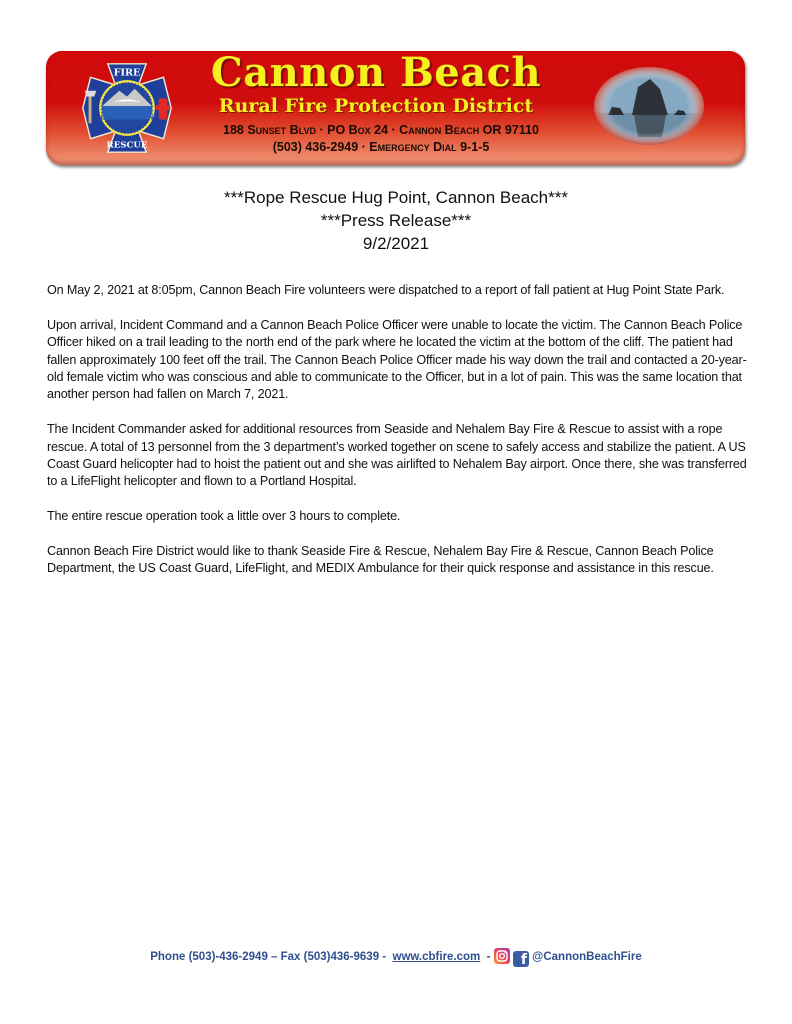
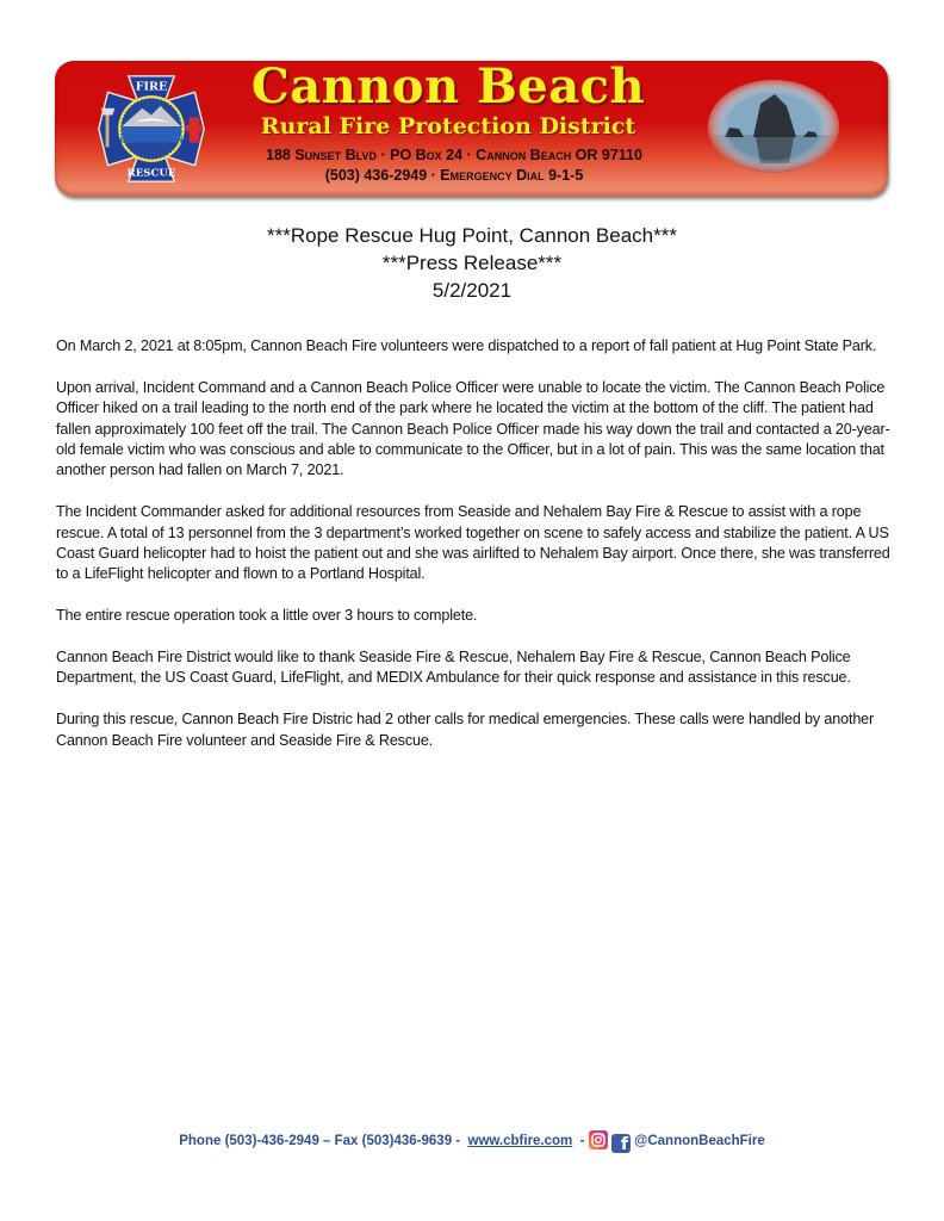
  FIRE
  RESCUE
  Cannon Beach
  Rural Fire Protection District
  188 Sunset Blvd · PO Box 24 · Cannon Beach OR 97110
  (503) 436-2949 · Emergency Dial 9-1-5
  ***Rope Rescue Hug Point, Cannon Beach***
  ***Press Release***
- 9/2/2021
+ 5/2/2021
- On May 2, 2021 at 8:05pm, Cannon Beach Fire volunteers were dispatched to a report of fall patient at Hug Point State Park.
+ On March 2, 2021 at 8:05pm, Cannon Beach Fire volunteers were dispatched to a report of fall patient at Hug Point State Park.
  Upon arrival, Incident Command and a Cannon Beach Police Officer were unable to locate the victim. The Cannon Beach Police Officer hiked on a trail leading to the north end of the park where he located the victim at the bottom of the cliff. The patient had fallen approximately 100 feet off the trail. The Cannon Beach Police Officer made his way down the trail and contacted a 20-year-old female victim who was conscious and able to communicate to the Officer, but in a lot of pain. This was the same location that another person had fallen on March 7, 2021.
  The Incident Commander asked for additional resources from Seaside and Nehalem Bay Fire & Rescue to assist with a rope rescue. A total of 13 personnel from the 3 department’s worked together on scene to safely access and stabilize the patient. A US Coast Guard helicopter had to hoist the patient out and she was airlifted to Nehalem Bay airport. Once there, she was transferred to a LifeFlight helicopter and flown to a Portland Hospital.
  The entire rescue operation took a little over 3 hours to complete.
  Cannon Beach Fire District would like to thank Seaside Fire & Rescue, Nehalem Bay Fire & Rescue, Cannon Beach Police Department, the US Coast Guard, LifeFlight, and MEDIX Ambulance for their quick response and assistance in this rescue.
+ During this rescue, Cannon Beach Fire Distric had 2 other calls for medical emergencies. These calls were handled by another Cannon Beach Fire volunteer and Seaside Fire & Rescue.
  Phone (503)-436-2949 – Fax (503)436-9639 - www.cbfire.com - f @CannonBeachFire
